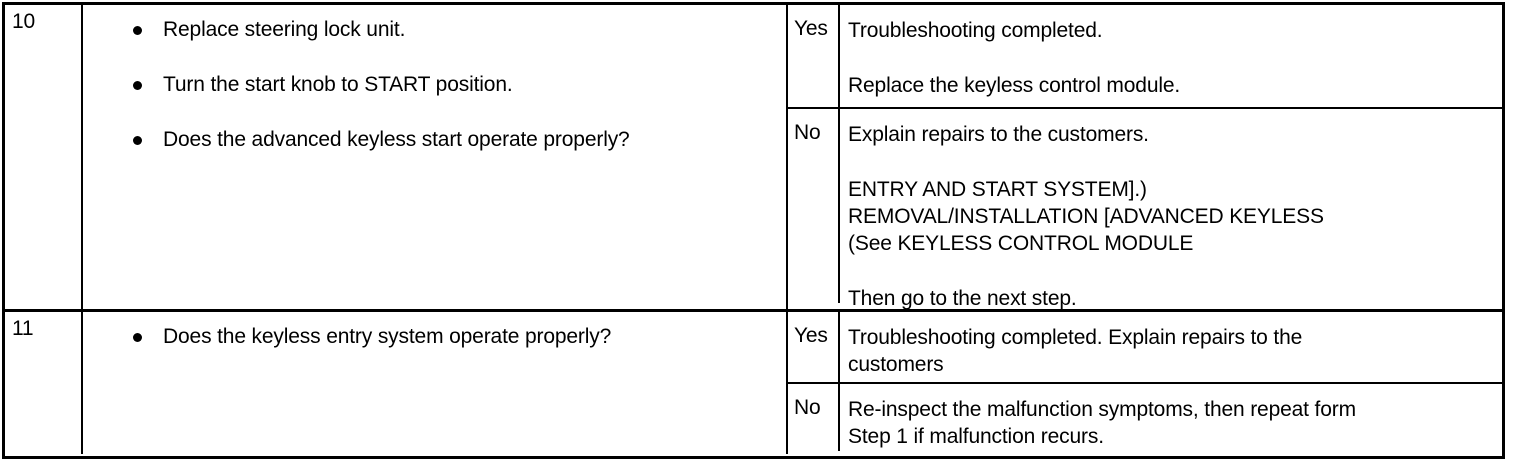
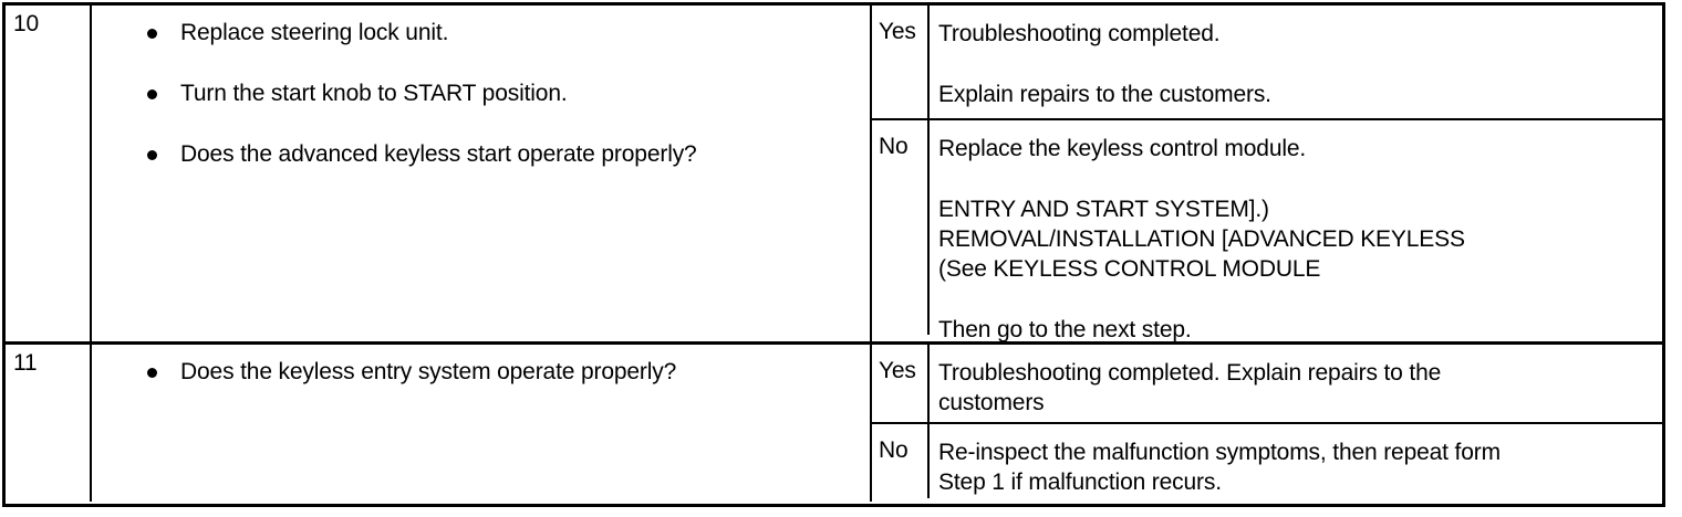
  10
  Replace steering lock unit.
  Turn the start knob to START position.
  Does the advanced keyless start operate properly?
  Yes
  Troubleshooting completed.
- Replace the keyless control module.
+ Explain repairs to the customers.
  No
- Explain repairs to the customers.
+ Replace the keyless control module.
  ENTRY AND START SYSTEM].)
  REMOVAL/INSTALLATION [ADVANCED KEYLESS
  (See KEYLESS CONTROL MODULE
  Then go to the next step.
  11
  Does the keyless entry system operate properly?
  Yes
  Troubleshooting completed. Explain repairs to the
  customers
  No
  Re-inspect the malfunction symptoms, then repeat form
  Step 1 if malfunction recurs.
